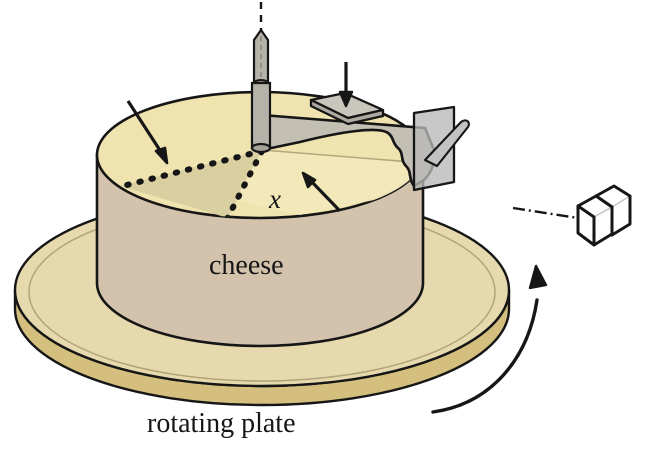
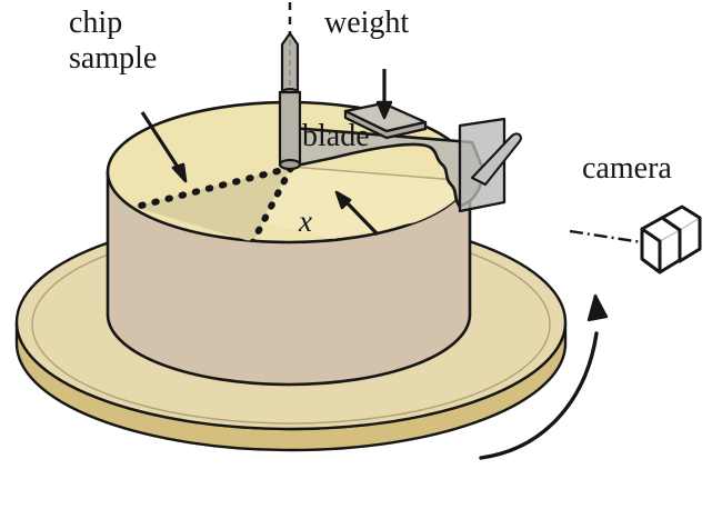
+ chip
+ sample
+ weight
+ blade
+ camera
  x
- cheese
- rotating plate
